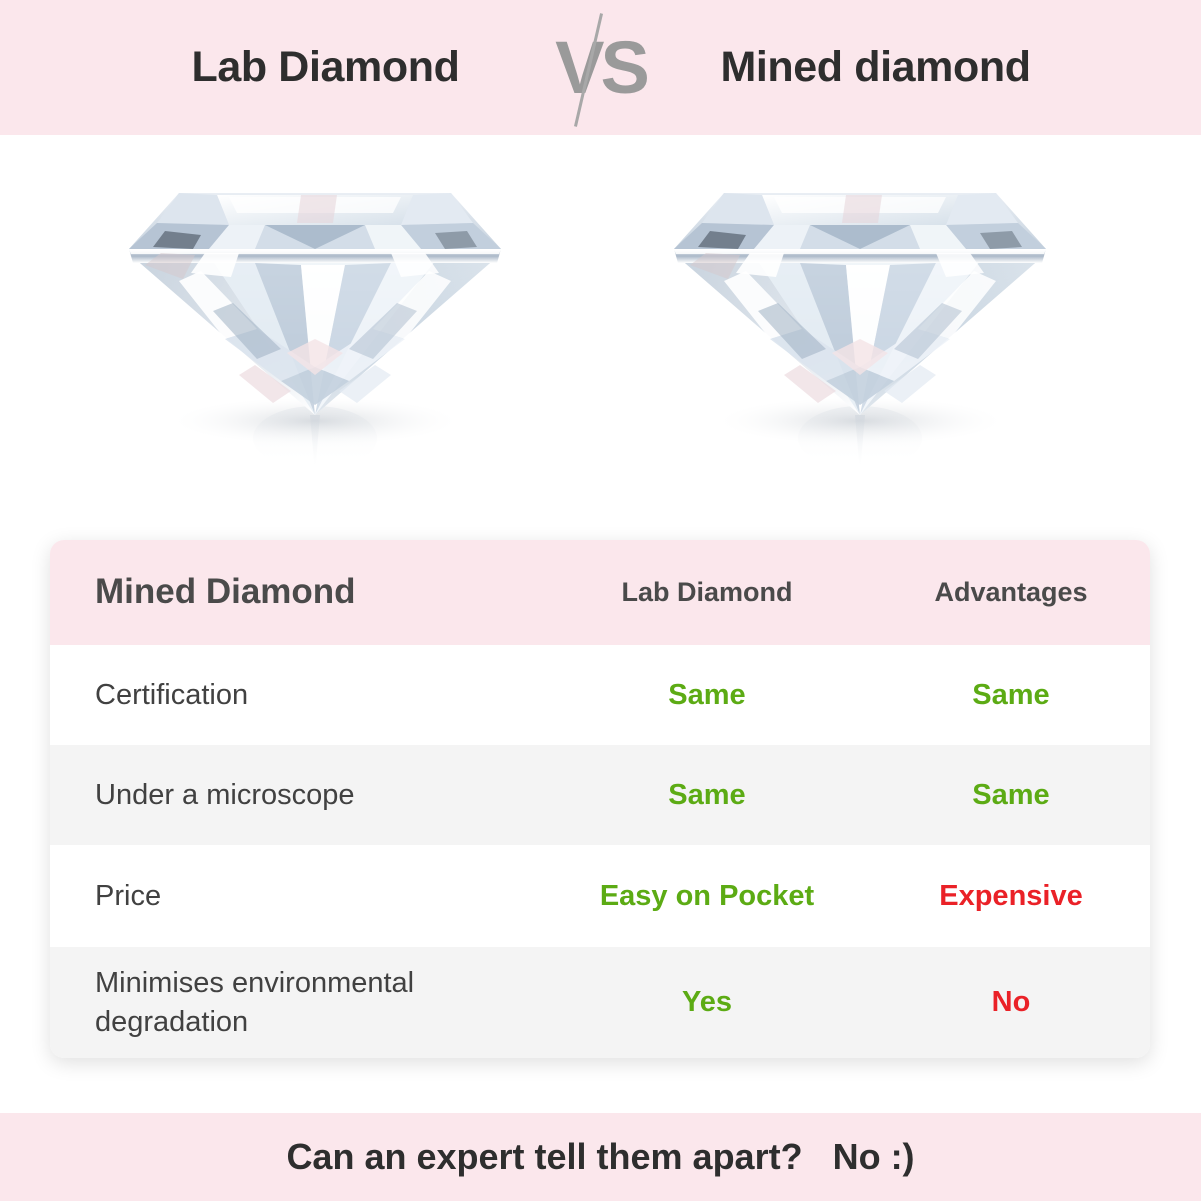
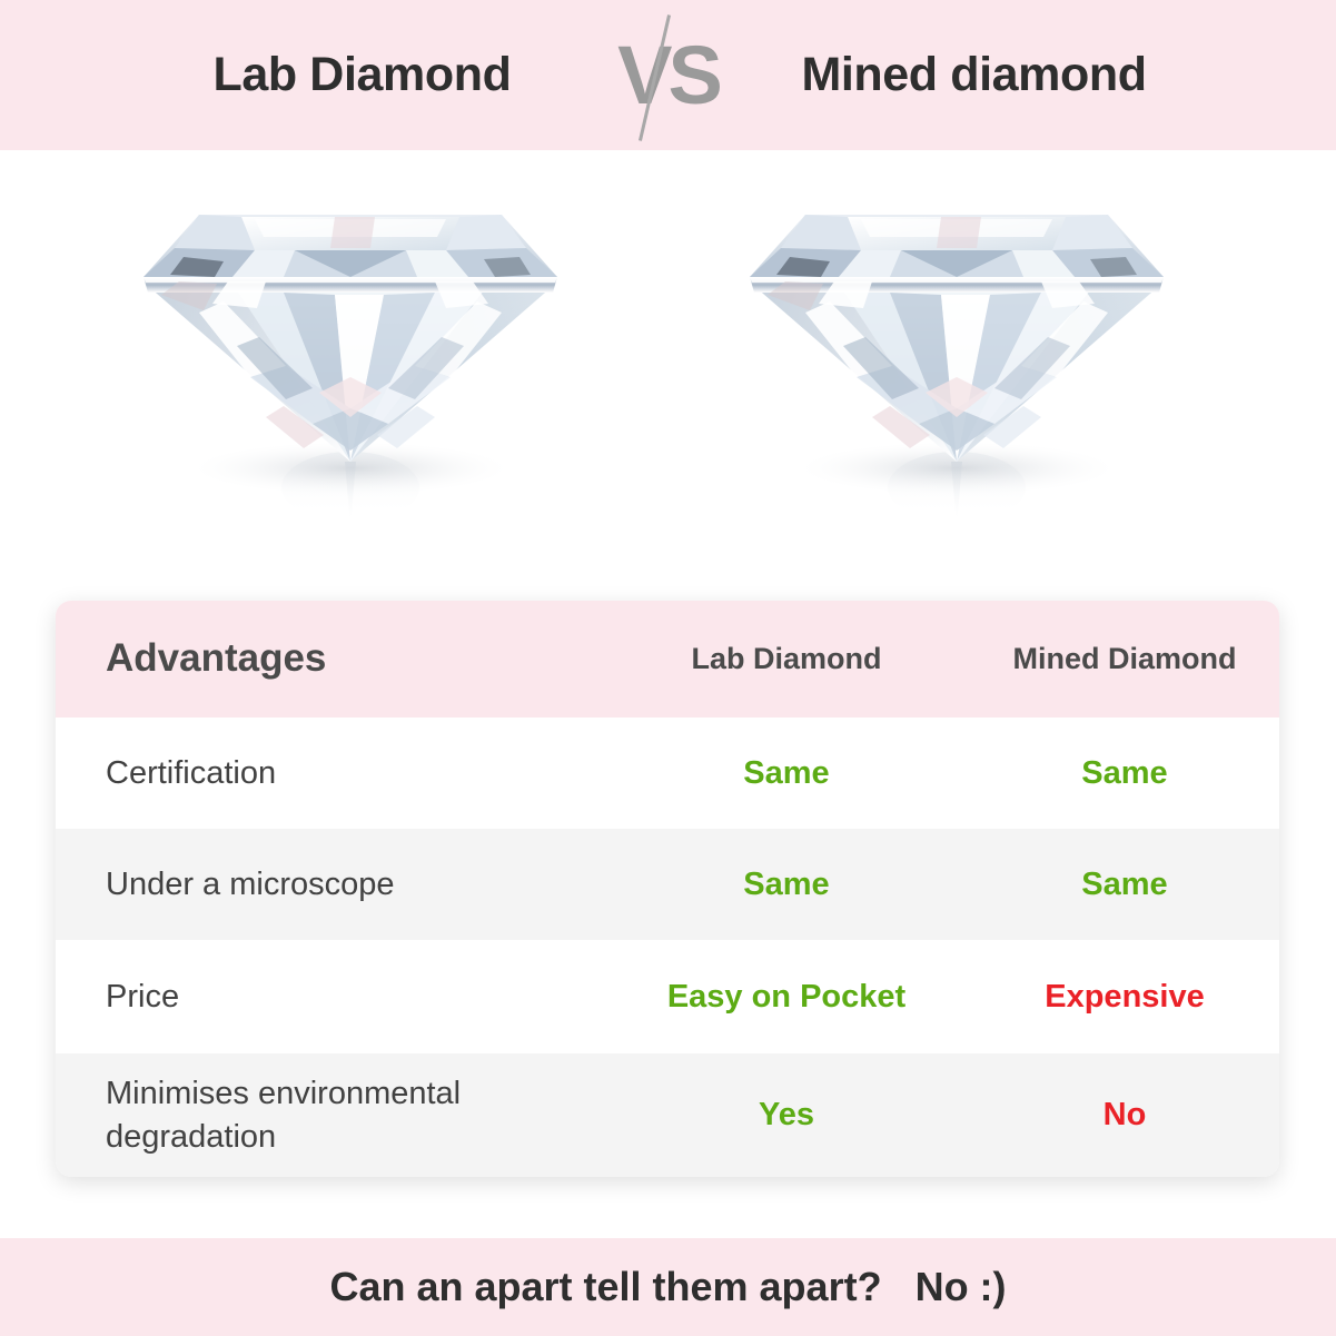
  Lab Diamond
  VS
  Mined diamond
- Mined Diamond
+ Advantages
  Lab Diamond
- Advantages
+ Mined Diamond
  Certification
  Same
  Same
  Under a microscope
  Same
  Same
  Price
  Easy on Pocket
  Expensive
  Minimises environmental degradation
  Yes
  No
- Can an expert tell them apart? No :)
+ Can an apart tell them apart? No :)
